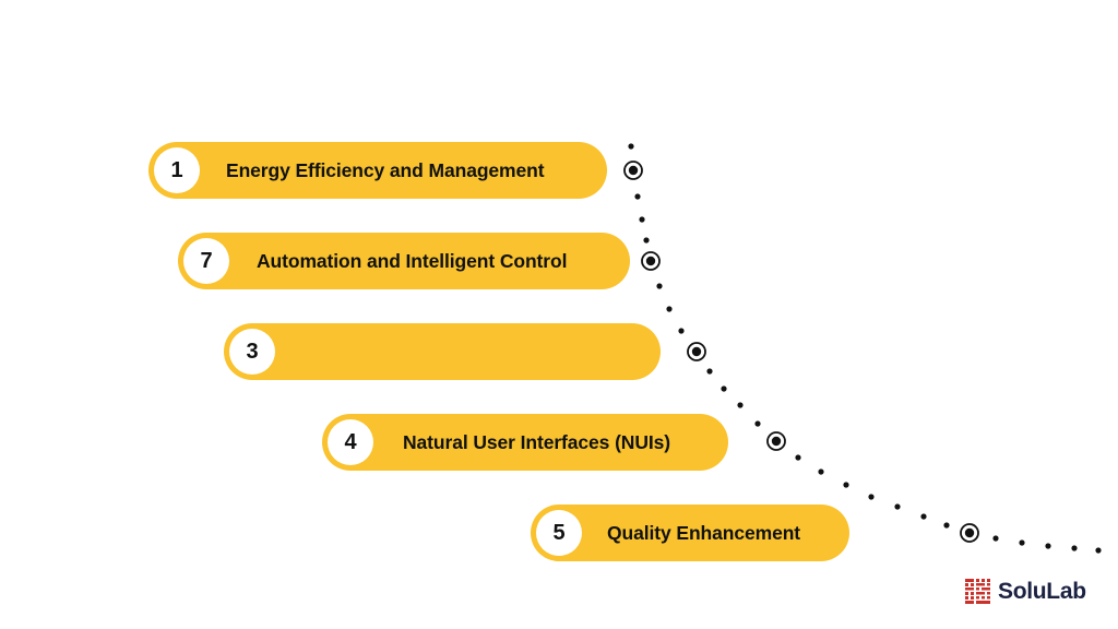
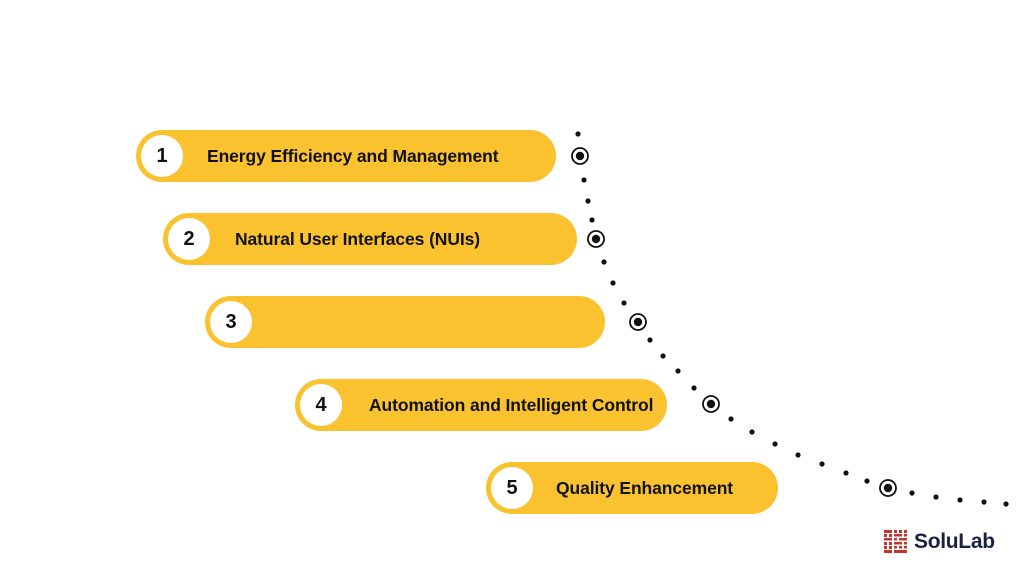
  1
  Energy Efficiency and Management
- 7
+ 2
- Automation and Intelligent Control
+ Natural User Interfaces (NUIs)
  3
  4
- Natural User Interfaces (NUIs)
+ Automation and Intelligent Control
  5
  Quality Enhancement
  SoluLab
